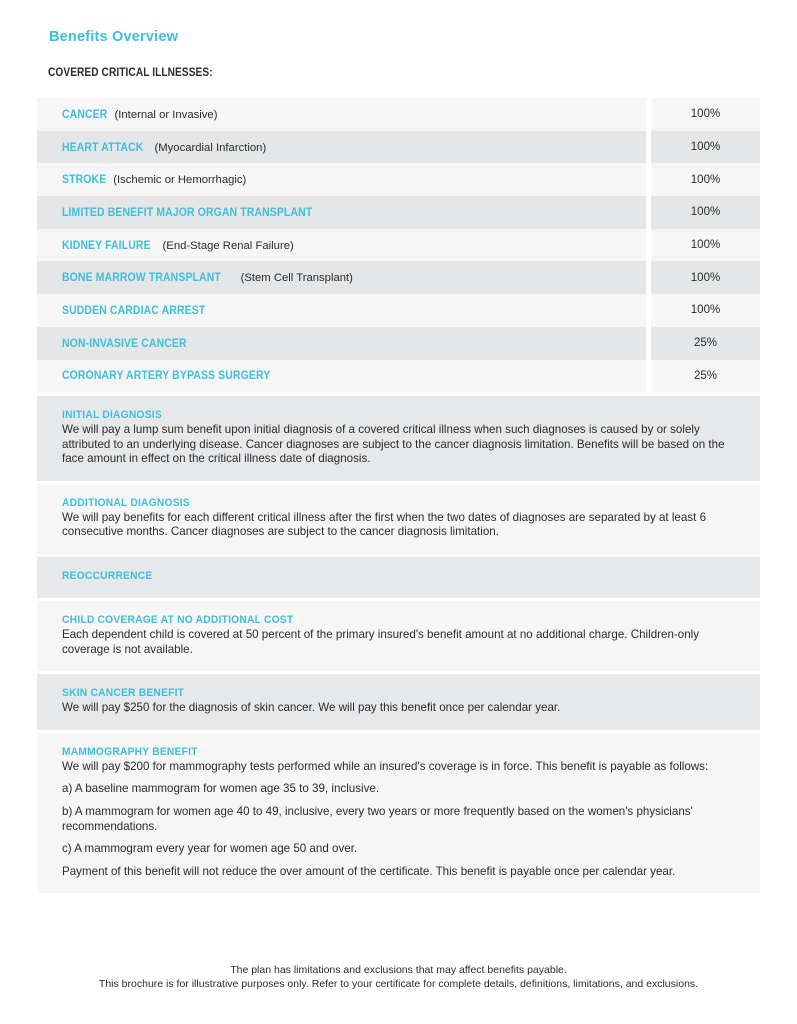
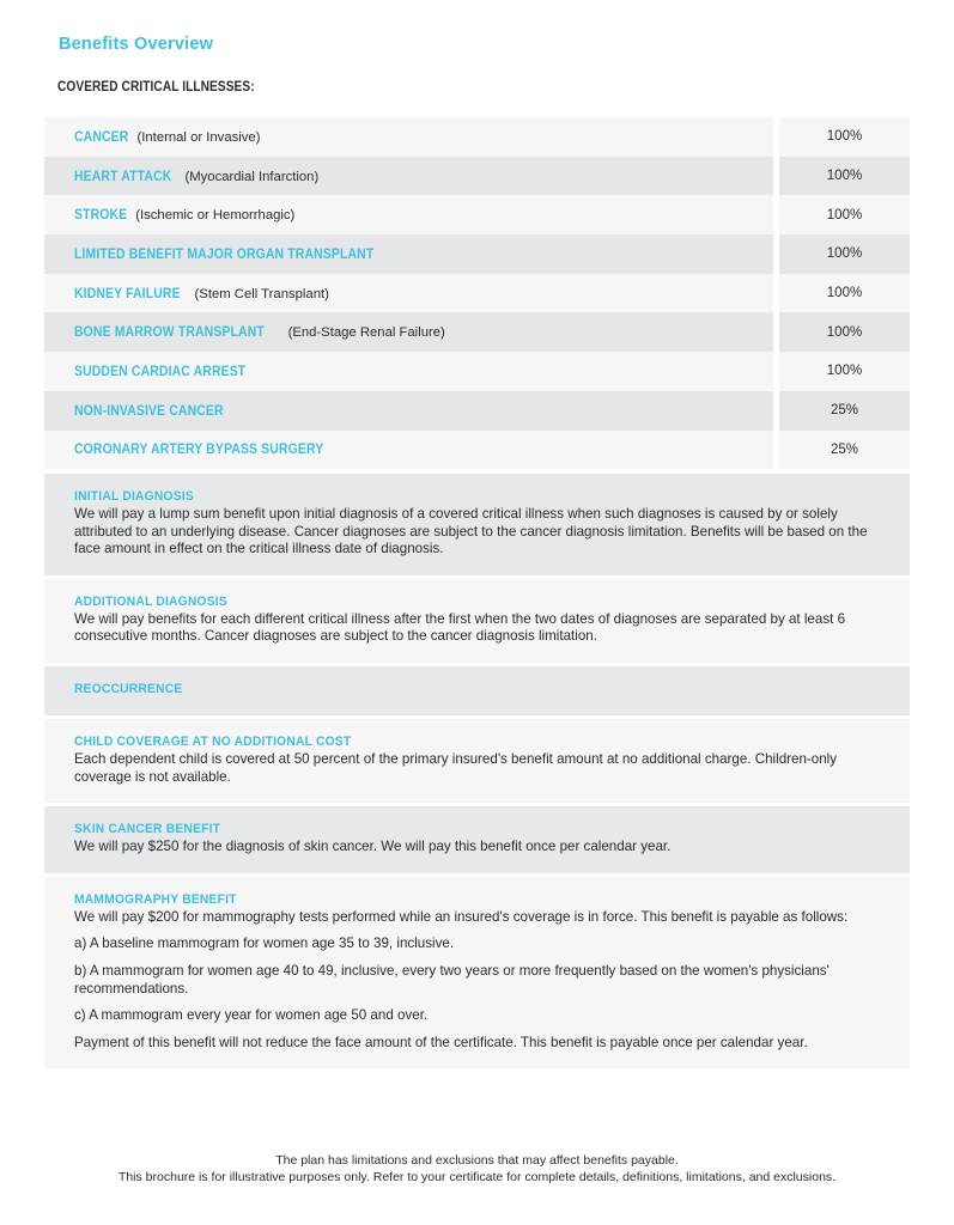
  Benefits Overview
  COVERED CRITICAL ILLNESSES:
  CANCER
  (Internal or Invasive)
  100%
  HEART ATTACK
  (Myocardial Infarction)
  100%
  STROKE
  (Ischemic or Hemorrhagic)
  100%
  LIMITED BENEFIT MAJOR ORGAN TRANSPLANT
  100%
  KIDNEY FAILURE
- (End-Stage Renal Failure)
+ (Stem Cell Transplant)
  100%
  BONE MARROW TRANSPLANT
- (Stem Cell Transplant)
+ (End-Stage Renal Failure)
  100%
  SUDDEN CARDIAC ARREST
  100%
  NON-INVASIVE CANCER
  25%
  CORONARY ARTERY BYPASS SURGERY
  25%
  INITIAL DIAGNOSIS
  We will pay a lump sum benefit upon initial diagnosis of a covered critical illness when such diagnoses is caused by or solely attributed to an underlying disease. Cancer diagnoses are subject to the cancer diagnosis limitation. Benefits will be based on the face amount in effect on the critical illness date of diagnosis.
  ADDITIONAL DIAGNOSIS
  We will pay benefits for each different critical illness after the first when the two dates of diagnoses are separated by at least 6 consecutive months. Cancer diagnoses are subject to the cancer diagnosis limitation.
  REOCCURRENCE
  CHILD COVERAGE AT NO ADDITIONAL COST
  Each dependent child is covered at 50 percent of the primary insured's benefit amount at no additional charge. Children-only coverage is not available.
  SKIN CANCER BENEFIT
  We will pay $250 for the diagnosis of skin cancer. We will pay this benefit once per calendar year.
  MAMMOGRAPHY BENEFIT
  We will pay $200 for mammography tests performed while an insured's coverage is in force. This benefit is payable as follows:
  a) A baseline mammogram for women age 35 to 39, inclusive.
  b) A mammogram for women age 40 to 49, inclusive, every two years or more frequently based on the women's physicians' recommendations.
  c) A mammogram every year for women age 50 and over.
- Payment of this benefit will not reduce the over amount of the certificate. This benefit is payable once per calendar year.
+ Payment of this benefit will not reduce the face amount of the certificate. This benefit is payable once per calendar year.
  The plan has limitations and exclusions that may affect benefits payable.
  This brochure is for illustrative purposes only. Refer to your certificate for complete details, definitions, limitations, and exclusions.
